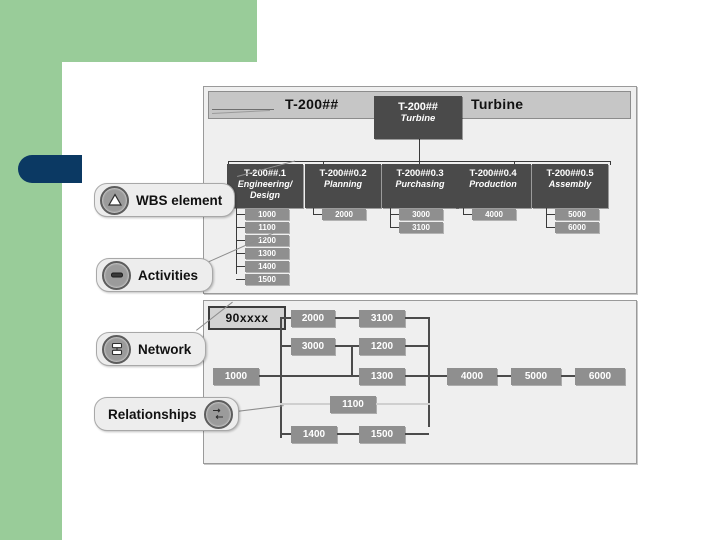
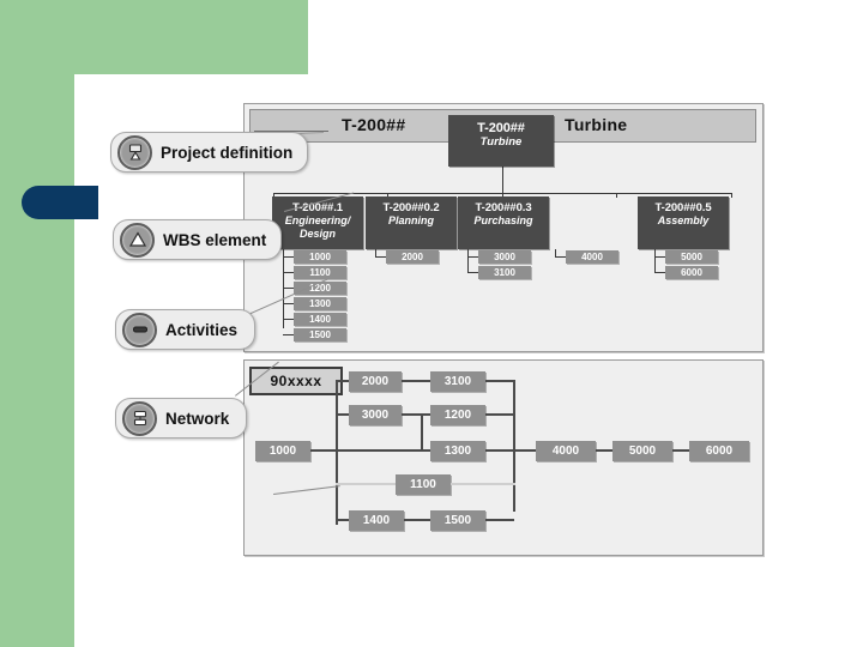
  T-200##
  Turbine
  T-200##
  Turbine
  T-200##.1
  Engineering/ Design
  T-200##0.2
  Planning
  T-200##0.3
  Purchasing
- T-200##0.4
- Production
  T-200##0.5
  Assembly
  1000
  1100
  1200
  1300
  1400
  1500
  2000
  3000
  3100
  4000
  5000
  6000
  90xxxx
  2000
  3100
  3000
  1200
  1000
  1300
  1100
  1400
  1500
  4000
  5000
  6000
+ Project definition
  WBS element
  Activities
  Network
- Relationships
